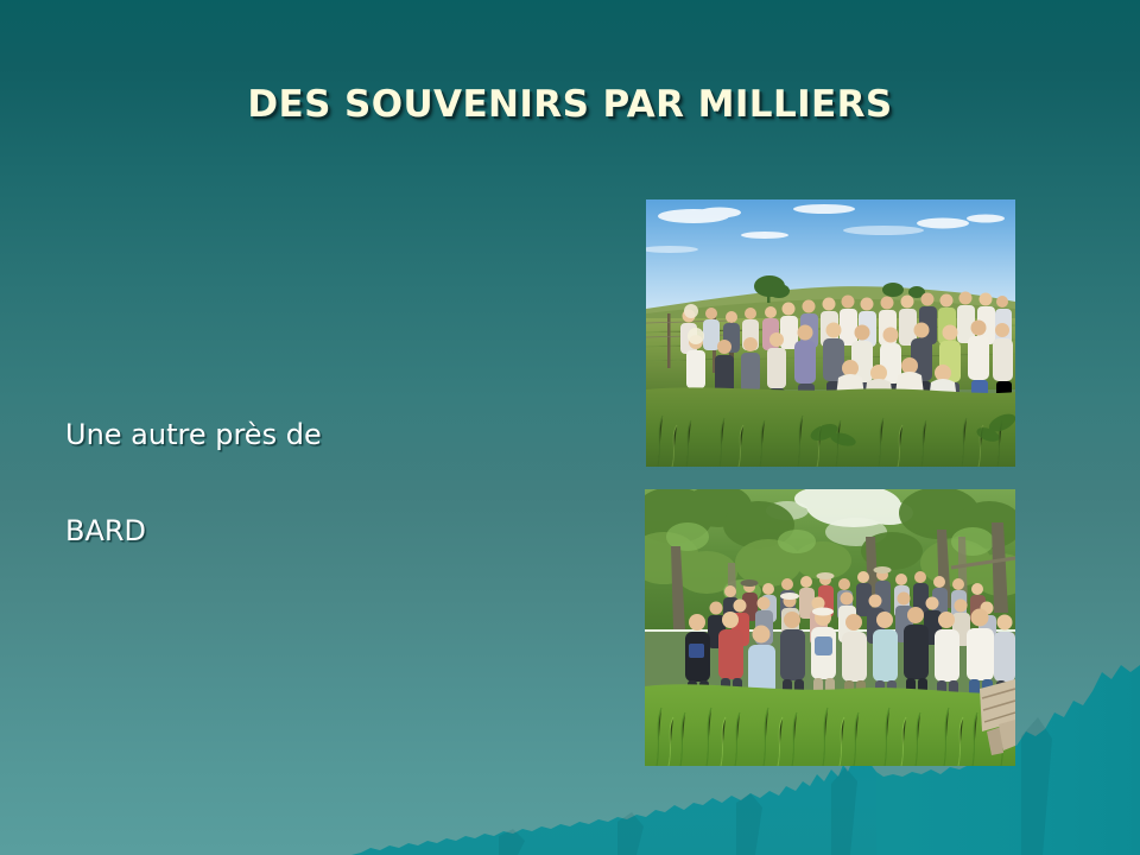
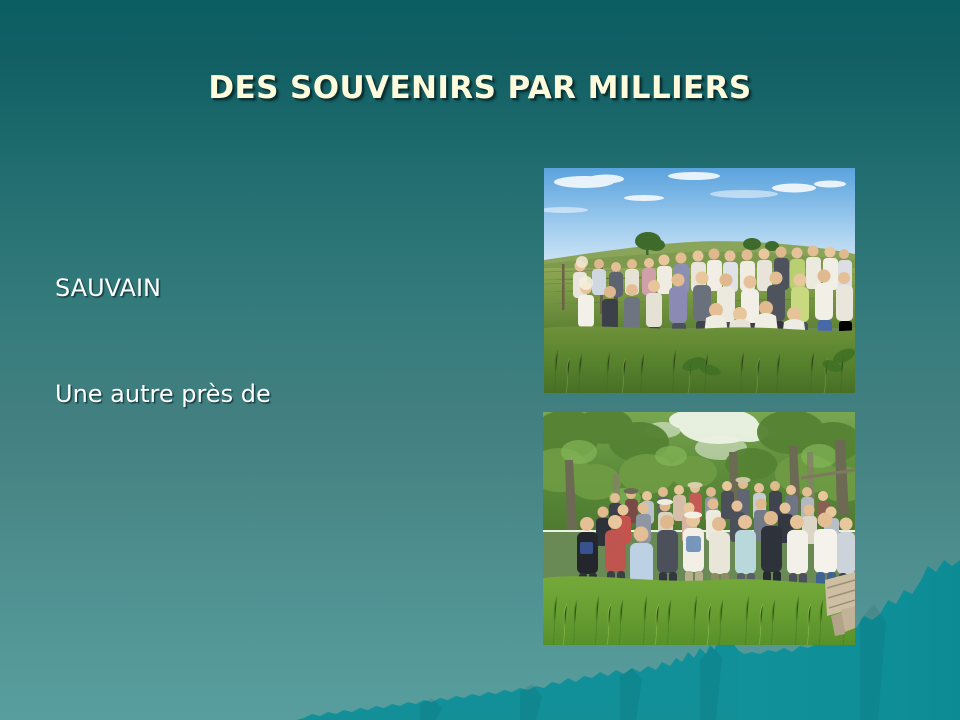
  DES SOUVENIRS PAR MILLIERS
+ SAUVAIN
  Une autre près de
- BARD
